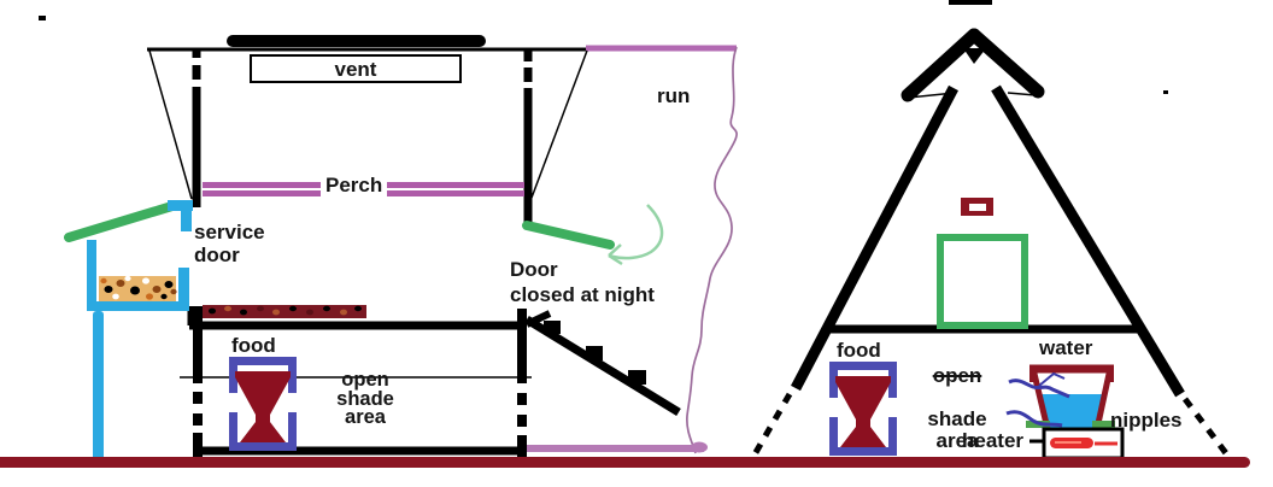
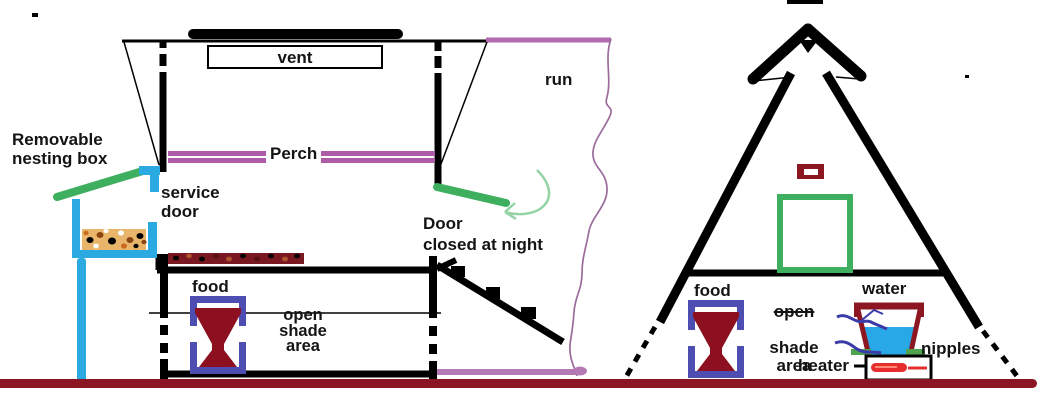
+ Removable
+ nesting box
  vent
  Perch
  service
  door
  Door
  closed at night
  run
  food
  open
  shade
  area
  food
  open
  shade
  area
  water
  nipples
  heater
